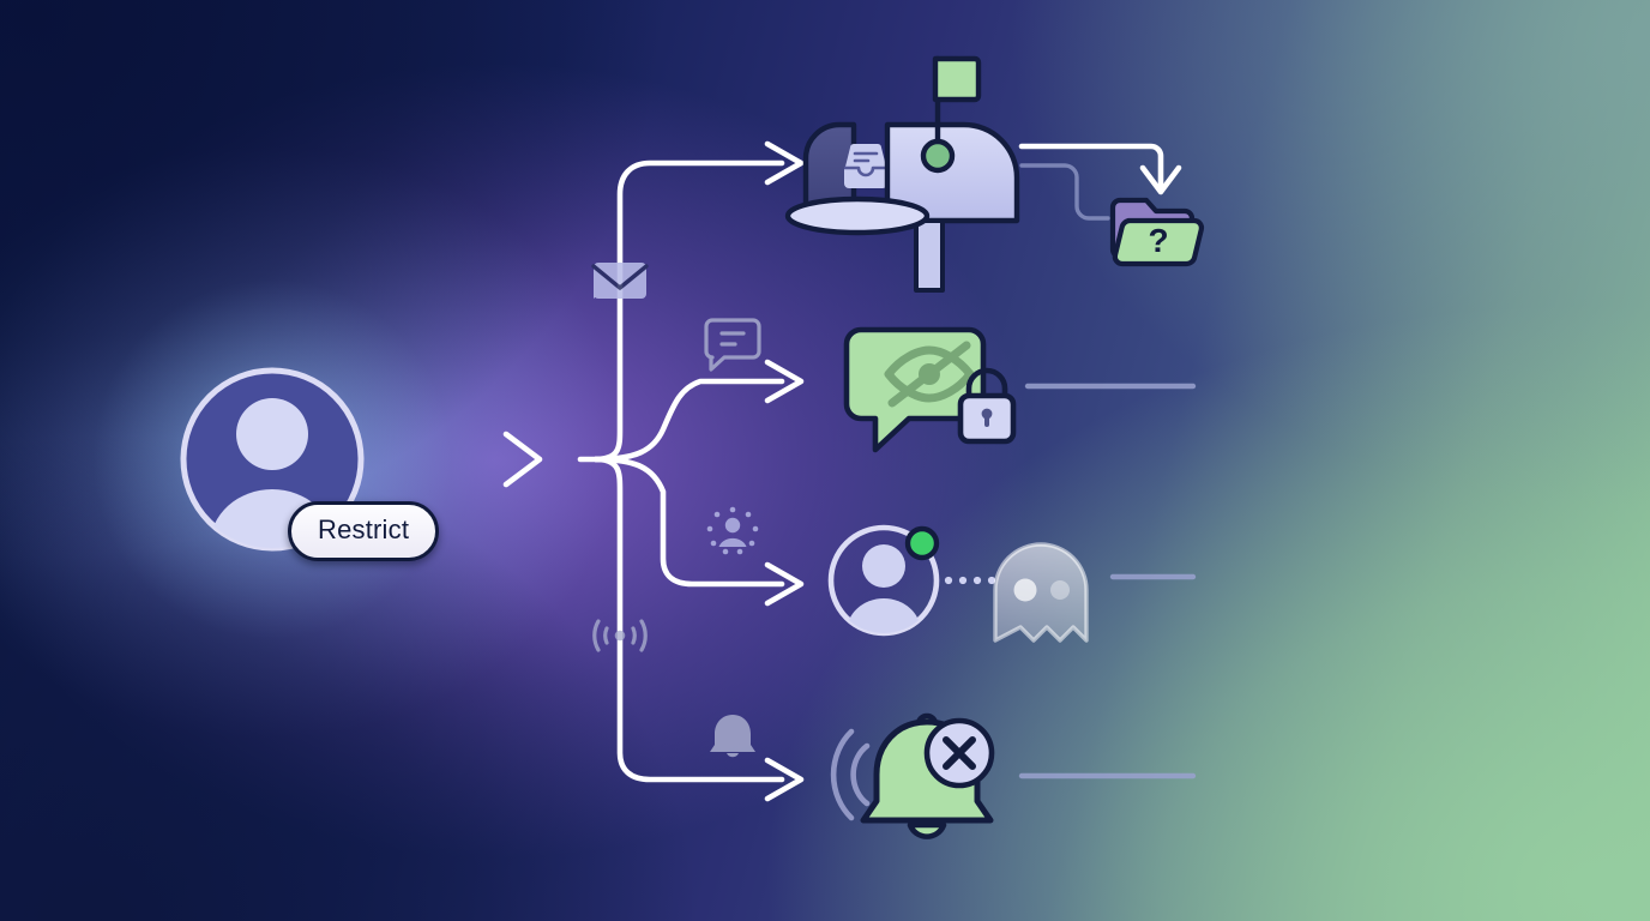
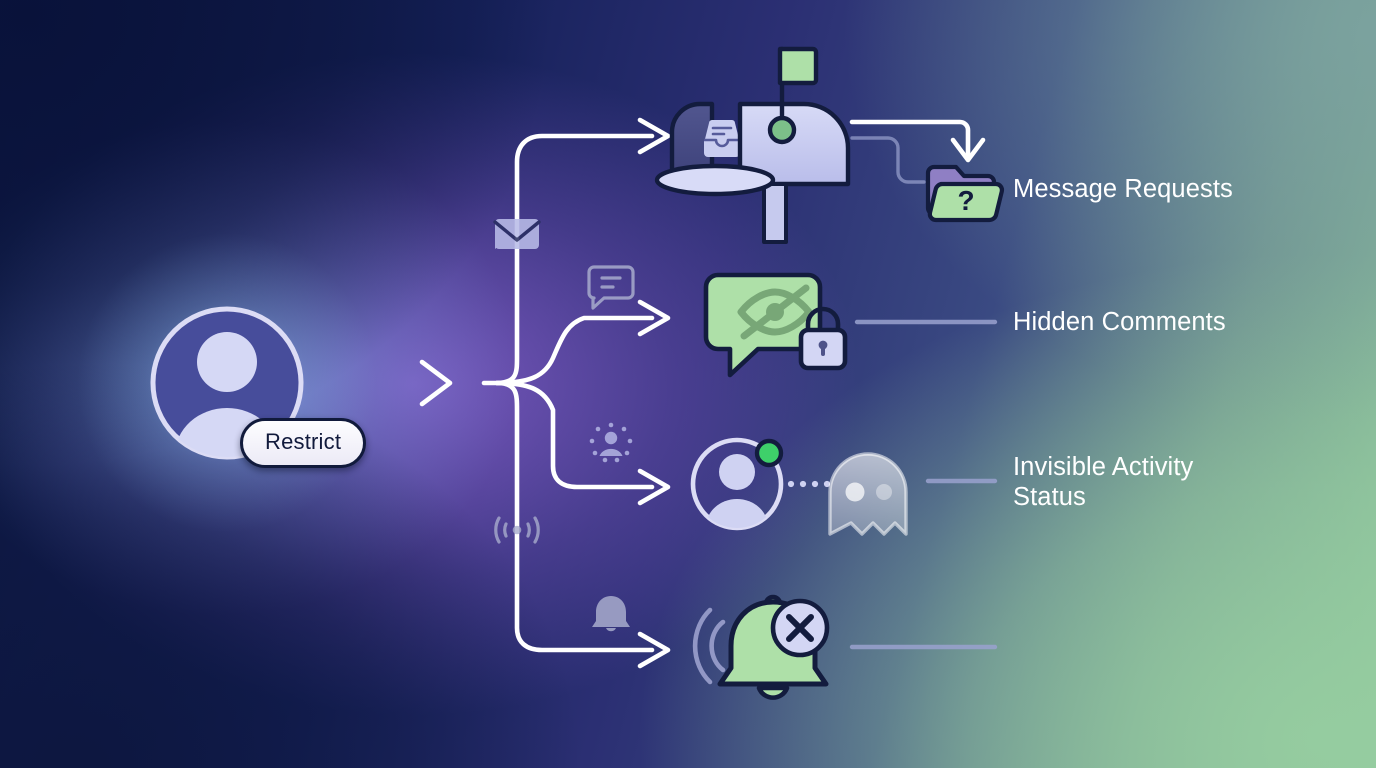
  Restrict
  ?
+ Message Requests
+ Hidden Comments
+ Invisible Activity
+ Status
